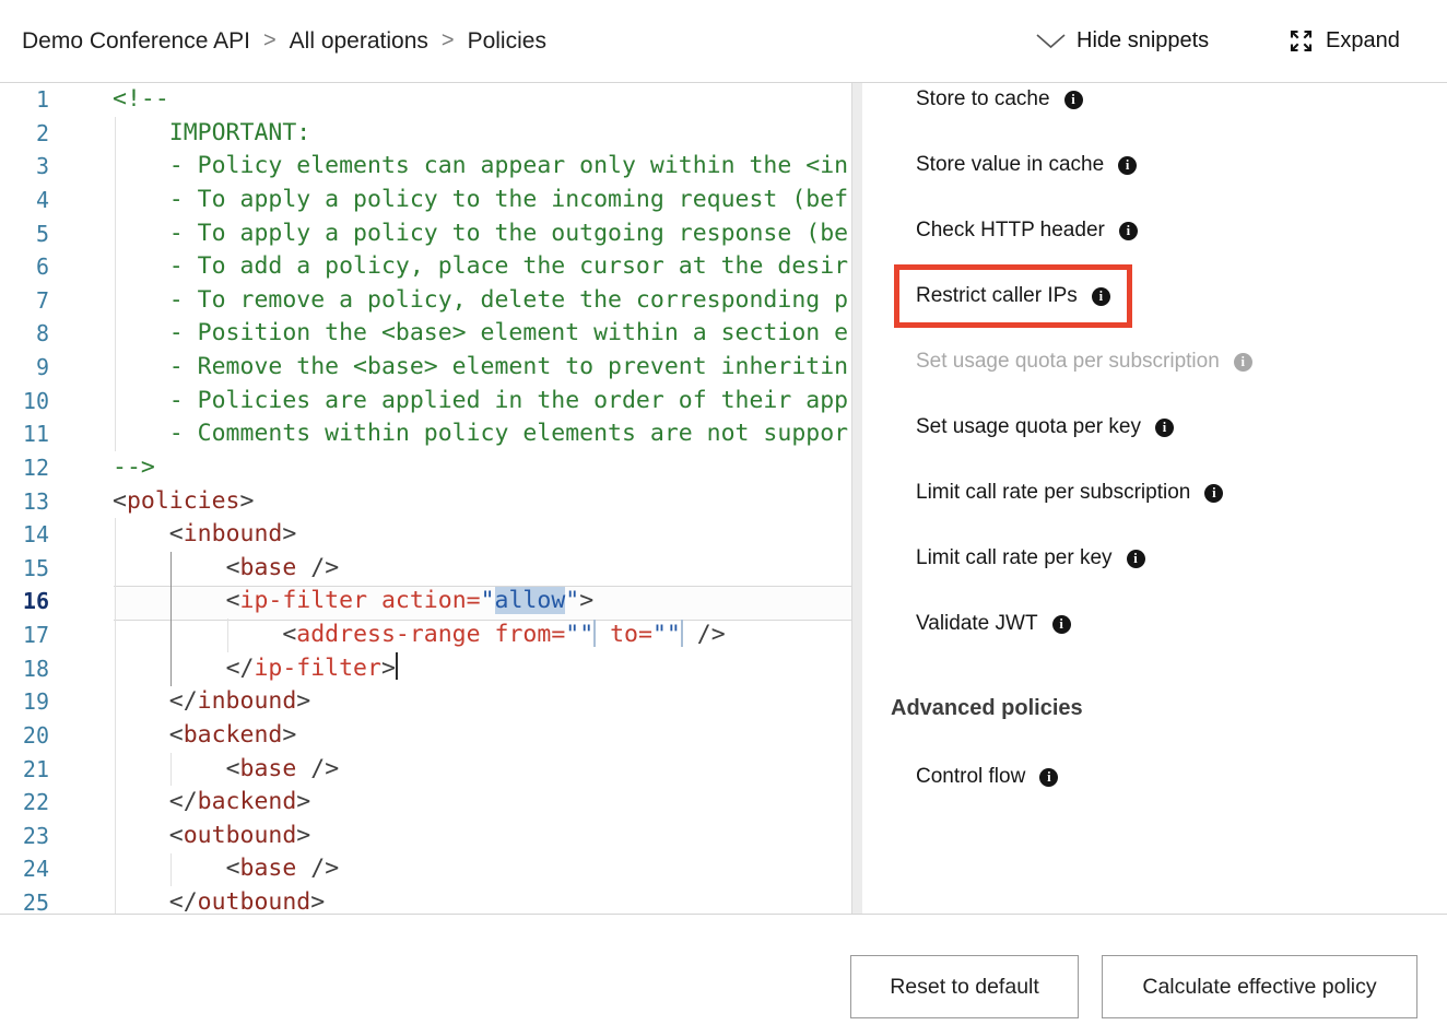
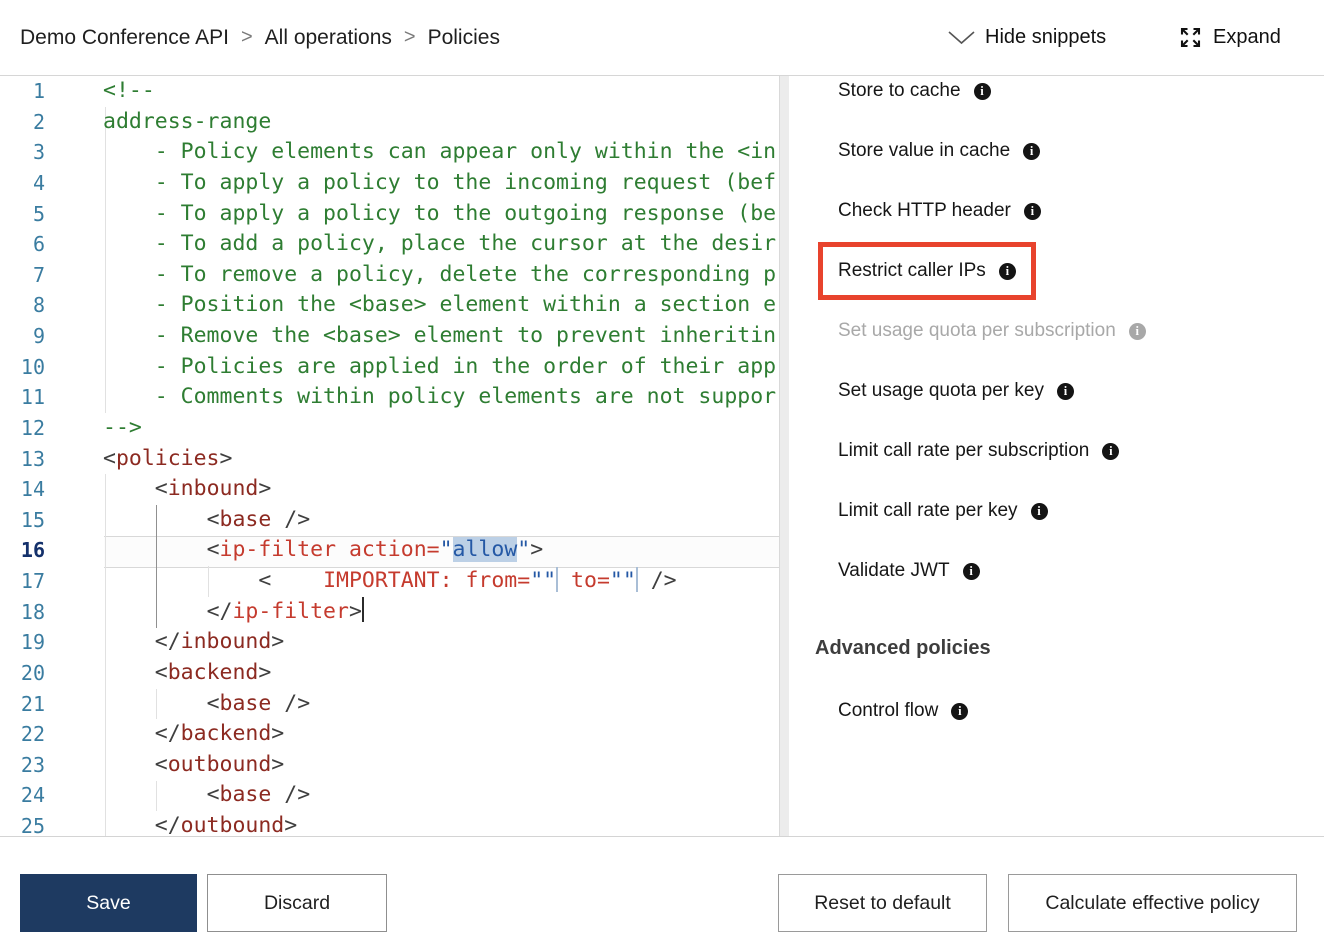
  Demo Conference API
  >
  All operations
  >
  Policies
  Hide snippets
  Expand
  1
  2
  3
  4
  5
  6
  7
  8
  9
  10
  11
  12
  13
  14
  15
  16
  17
  18
  19
  20
  21
  22
  23
  24
  25
  <!--
- IMPORTANT:
+ address-range
  - Policy elements can appear only within the <in
  - To apply a policy to the incoming request (bef
  - To apply a policy to the outgoing response (be
  - To add a policy, place the cursor at the desir
  - To remove a policy, delete the corresponding p
  - Position the <base> element within a section e
  - Remove the <base> element to prevent inheritin
  - Policies are applied in the order of their app
  - Comments within policy elements are not suppor
  -->
  <policies>
  <inbound>
  <base />
  <ip-filter action="allow">
- <address-range from="" to="" />
+ < IMPORTANT: from="" to="" />
  </ip-filter>
  </inbound>
  <backend>
  <base />
  </backend>
  <outbound>
  <base />
  </outbound>
  Store to cache
  i
  Store value in cache
  i
  Check HTTP header
  i
  Restrict caller IPs
  i
  Set usage quota per subscription
  i
  Set usage quota per key
  i
  Limit call rate per subscription
  i
  Limit call rate per key
  i
  Validate JWT
  i
  Advanced policies
  Control flow
  i
+ Save
+ Discard
  Reset to default
  Calculate effective policy
